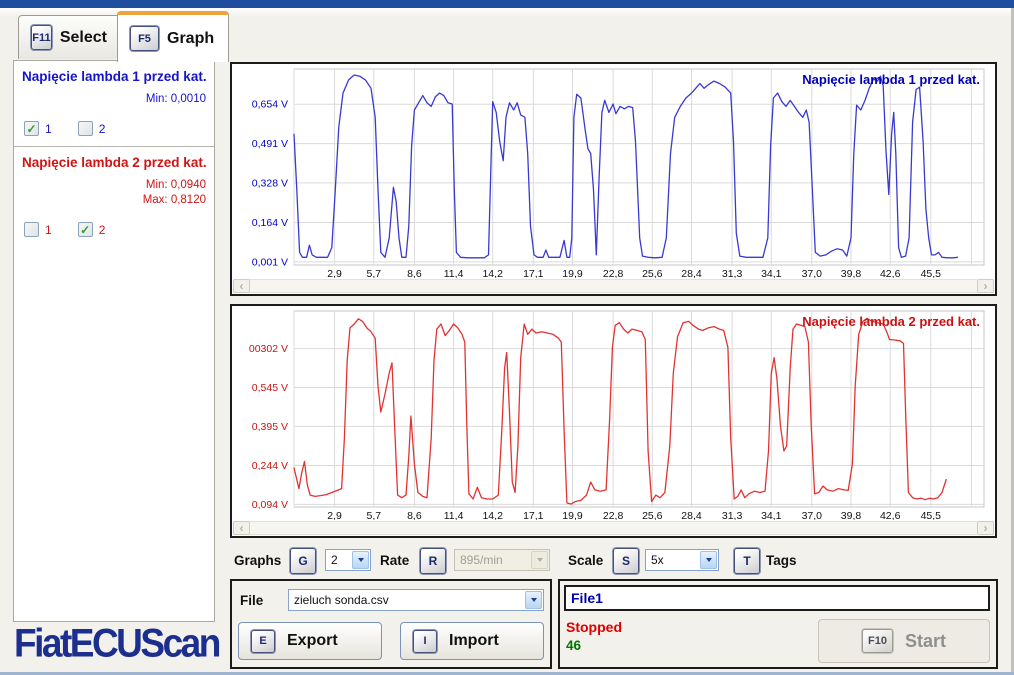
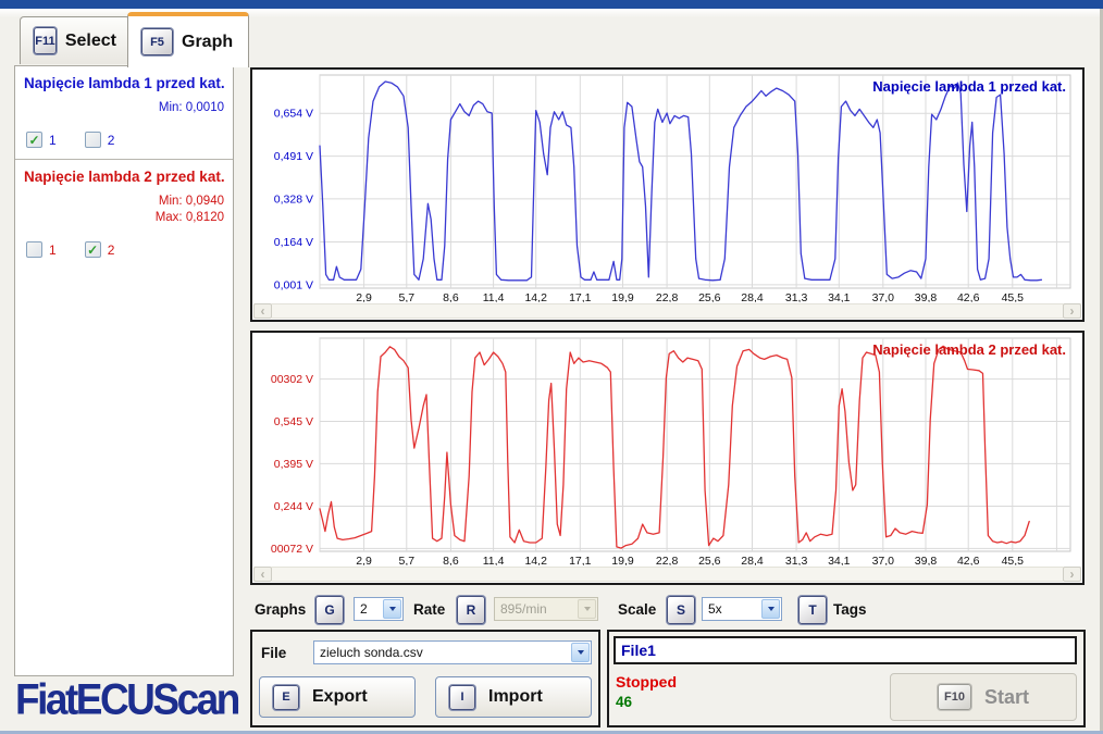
  F11
  Select
  F5
  Graph
  Napięcie lambda 1 przed kat.
  Min: 0,0010
  ✓
  1
  2
  Napięcie lambda 2 przed kat.
  Min: 0,0940
  Max: 0,8120
  1
  ✓
  2
  FiatECUScan
  0,654 V
  0,491 V
  0,328 V
  0,164 V
  0,001 V
  2,9
  5,7
  8,6
  11,4
  14,2
  17,1
  19,9
  22,8
  25,6
  28,4
  31,3
  34,1
  37,0
  39,8
  42,6
  45,5
  Napięcie lambda 1 przed kat.
  ‹
  ›
  00302 V
  0,545 V
  0,395 V
  0,244 V
- 0,094 V
+ 00072 V
  2,9
  5,7
  8,6
  11,4
  14,2
  17,1
  19,9
  22,8
  25,6
  28,4
  31,3
  34,1
  37,0
  39,8
  42,6
  45,5
  Napięcie lambda 2 przed kat.
  ‹
  ›
  Graphs
  G
  2
  Rate
  R
  895/min
  Scale
  S
  5x
  T
  Tags
  File
  zieluch sonda.csv
  E
  Export
  I
  Import
  File1
  Stopped
  46
  F10
  Start
